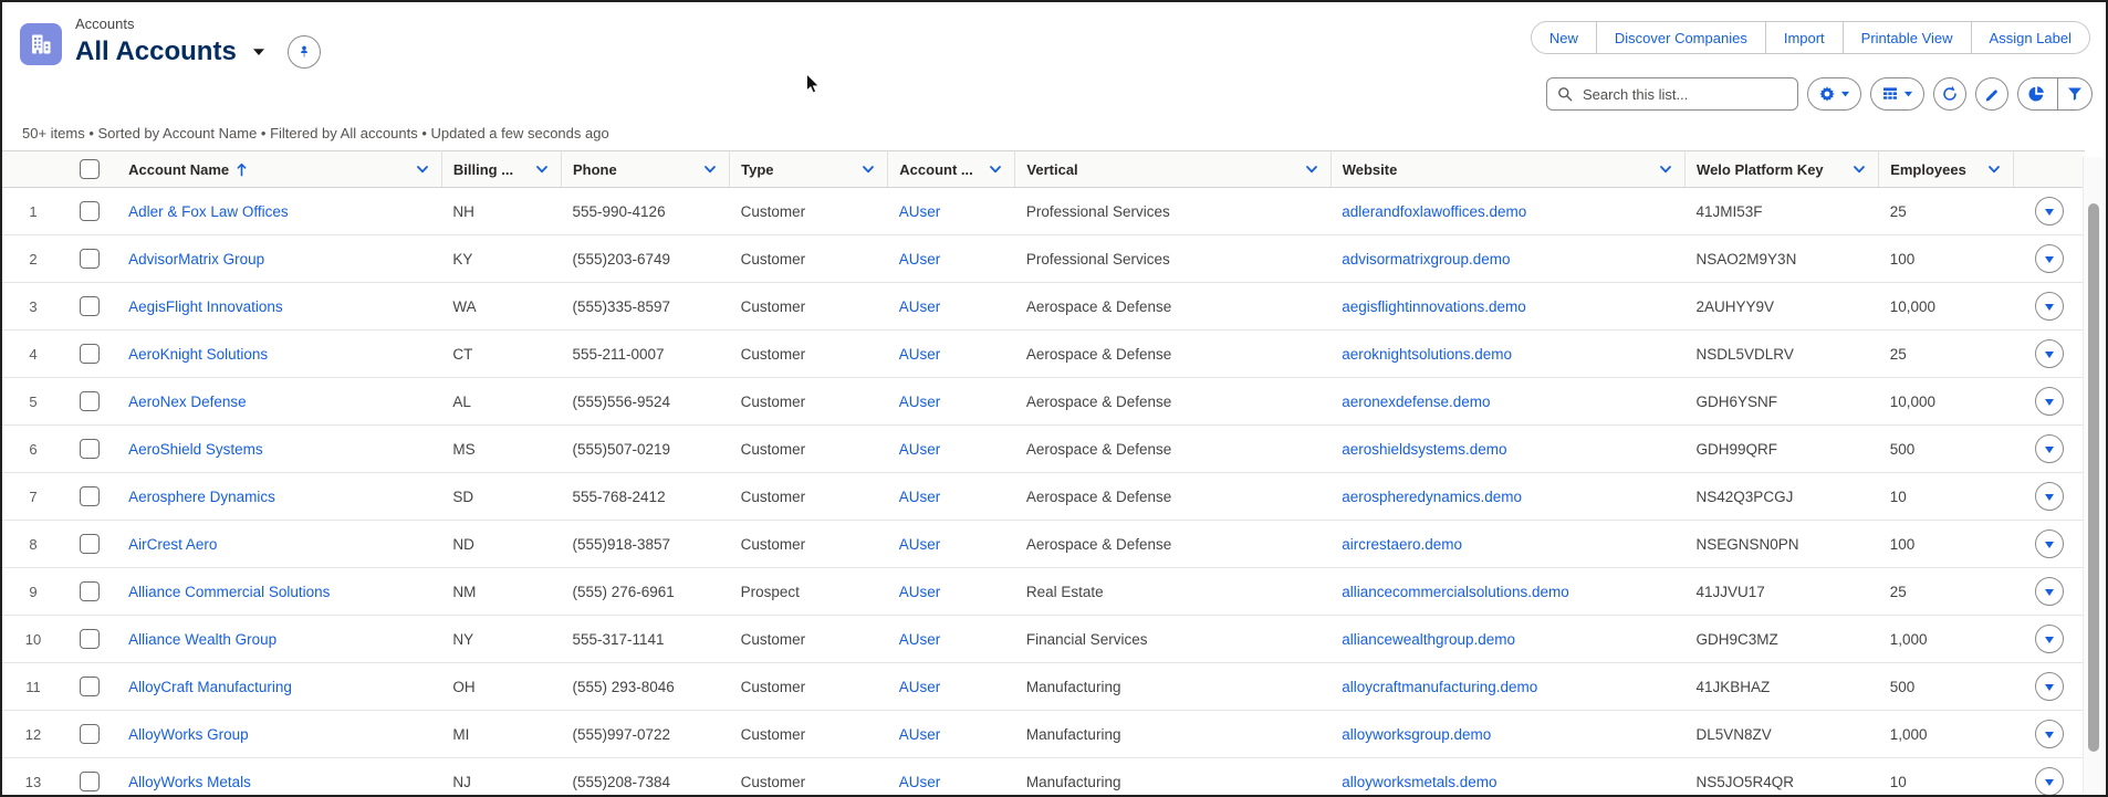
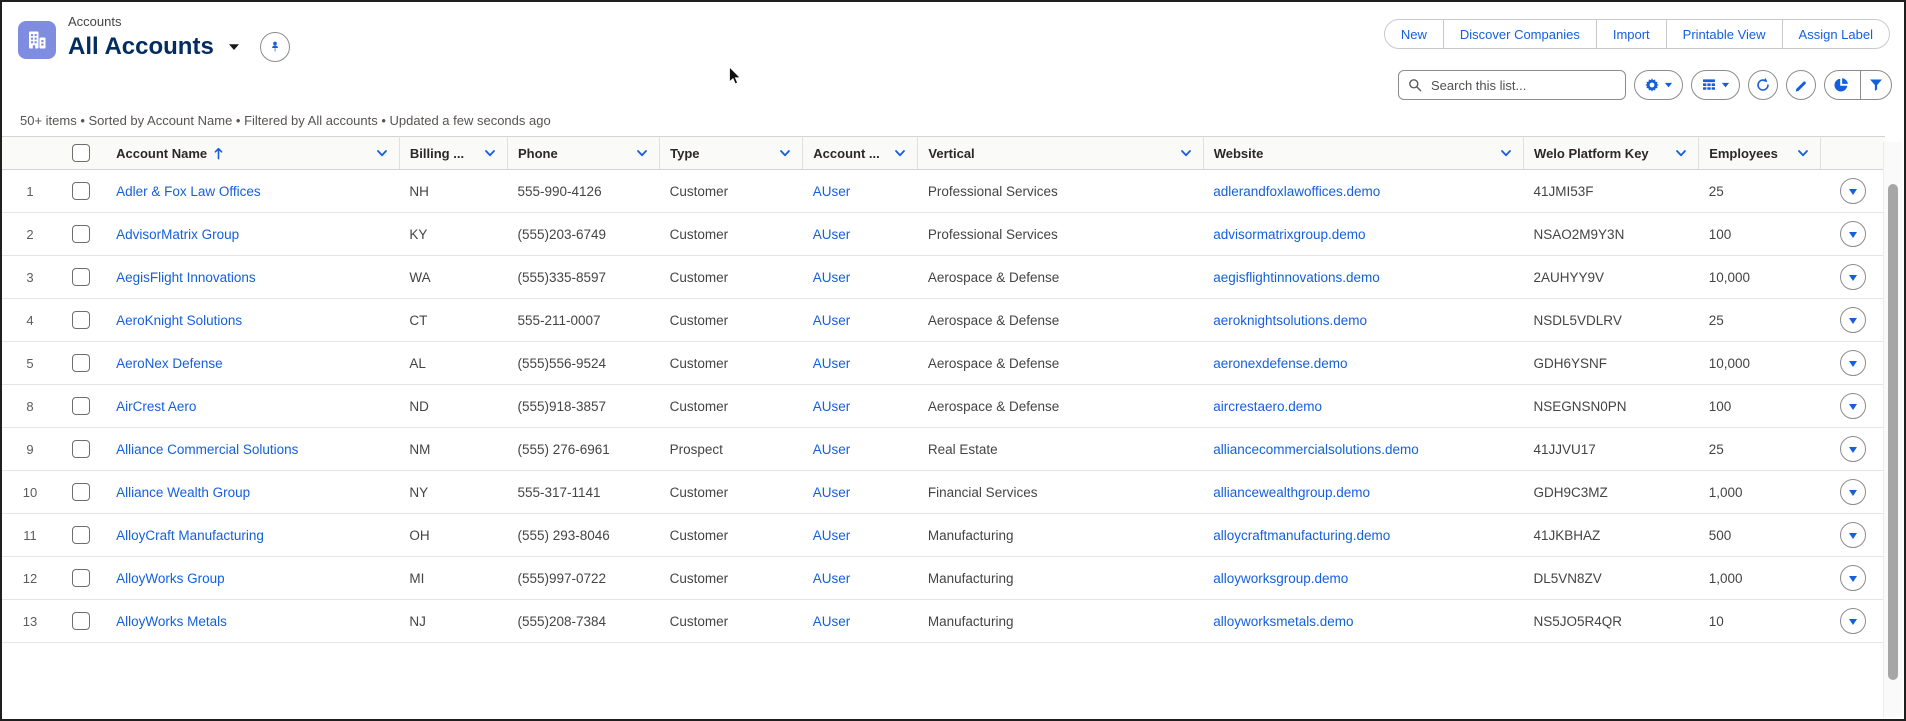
  Accounts
  All Accounts
  New
  Discover Companies
  Import
  Printable View
  Assign Label
  50+ items • Sorted by Account Name • Filtered by All accounts • Updated a few seconds ago
  Search this list...
  		Account Name	Billing ...	Phone	Type	Account ...	Vertical	Website	Welo Platform Key	Employees
  1		Adler & Fox Law Offices	NH	555-990-4126	Customer	AUser	Professional Services	adlerandfoxlawoffices.demo	41JMI53F	25
  2		AdvisorMatrix Group	KY	(555)203-6749	Customer	AUser	Professional Services	advisormatrixgroup.demo	NSAO2M9Y3N	100
  3		AegisFlight Innovations	WA	(555)335-8597	Customer	AUser	Aerospace & Defense	aegisflightinnovations.demo	2AUHYY9V	10,000
  4		AeroKnight Solutions	CT	555-211-0007	Customer	AUser	Aerospace & Defense	aeroknightsolutions.demo	NSDL5VDLRV	25
  5		AeroNex Defense	AL	(555)556-9524	Customer	AUser	Aerospace & Defense	aeronexdefense.demo	GDH6YSNF	10,000
- 6		AeroShield Systems	MS	(555)507-0219	Customer	AUser	Aerospace & Defense	aeroshieldsystems.demo	GDH99QRF	500
- 7		Aerosphere Dynamics	SD	555-768-2412	Customer	AUser	Aerospace & Defense	aerospheredynamics.demo	NS42Q3PCGJ	10
  8		AirCrest Aero	ND	(555)918-3857	Customer	AUser	Aerospace & Defense	aircrestaero.demo	NSEGNSN0PN	100
  9		Alliance Commercial Solutions	NM	(555) 276-6961	Prospect	AUser	Real Estate	alliancecommercialsolutions.demo	41JJVU17	25
  10		Alliance Wealth Group	NY	555-317-1141	Customer	AUser	Financial Services	alliancewealthgroup.demo	GDH9C3MZ	1,000
  11		AlloyCraft Manufacturing	OH	(555) 293-8046	Customer	AUser	Manufacturing	alloycraftmanufacturing.demo	41JKBHAZ	500
  12		AlloyWorks Group	MI	(555)997-0722	Customer	AUser	Manufacturing	alloyworksgroup.demo	DL5VN8ZV	1,000
  13		AlloyWorks Metals	NJ	(555)208-7384	Customer	AUser	Manufacturing	alloyworksmetals.demo	NS5JO5R4QR	10
